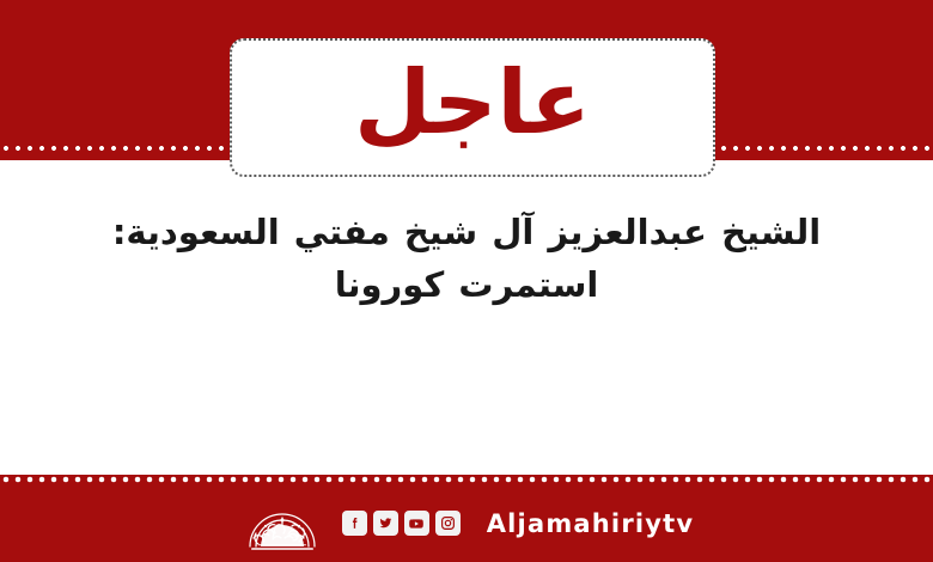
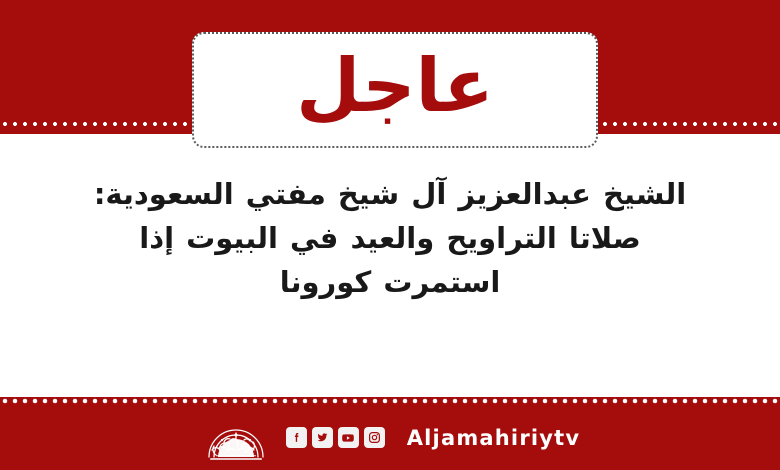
  عاجل
  الشيخ عبدالعزيز آل شيخ مفتي السعودية:
+ صلاتا التراويح والعيد في البيوت إذا
  استمرت كورونا
  Aljamahiriytv
